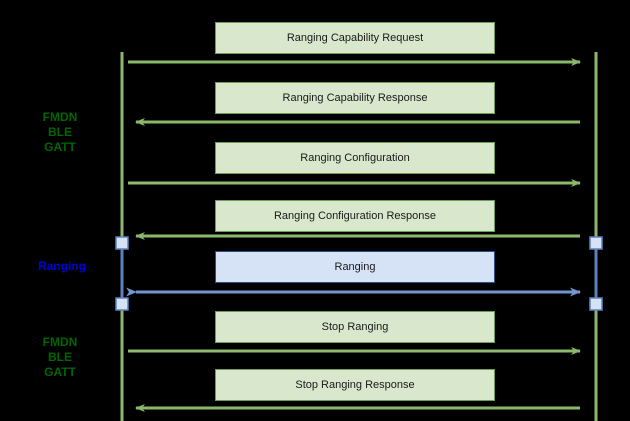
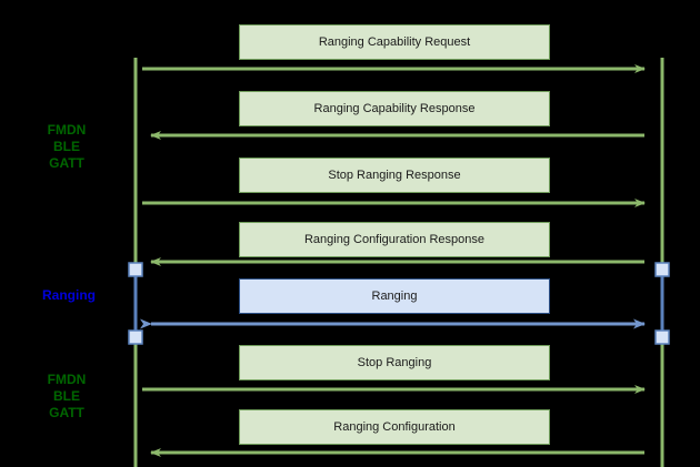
  FMDN
  BLE
  GATT
  Ranging
  FMDN
  BLE
  GATT
  Ranging Capability Request
  Ranging Capability Response
- Ranging Configuration
+ Stop Ranging Response
  Ranging Configuration Response
  Ranging
  Stop Ranging
- Stop Ranging Response
+ Ranging Configuration
